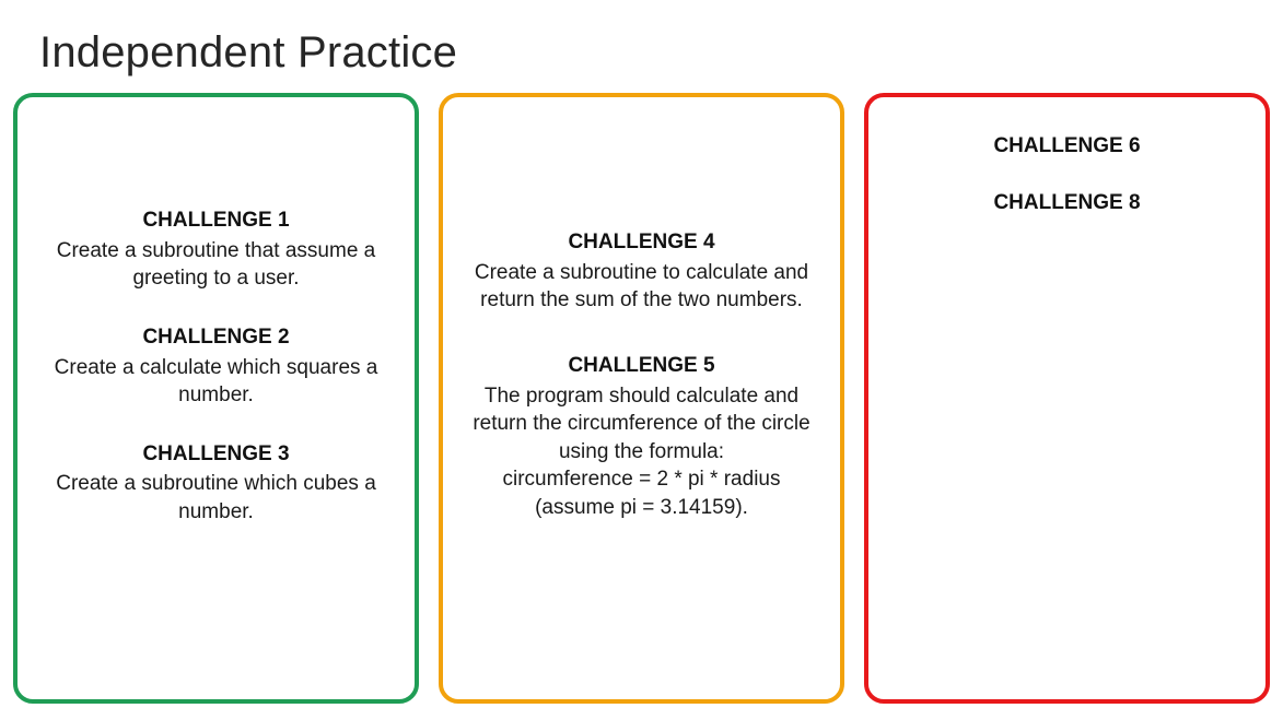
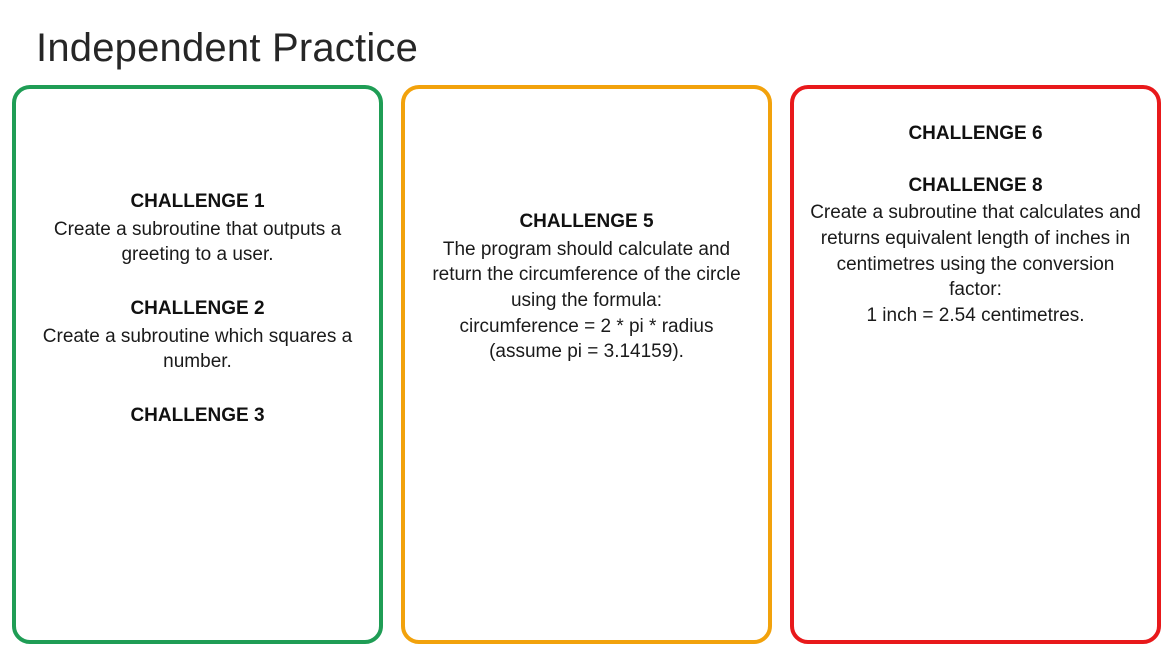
  Independent Practice
  CHALLENGE 1
- Create a subroutine that assume a greeting to a user.
+ Create a subroutine that outputs a greeting to a user.
  CHALLENGE 2
- Create a calculate which squares a number.
+ Create a subroutine which squares a number.
  CHALLENGE 3
- Create a subroutine which cubes a number.
- CHALLENGE 4
- Create a subroutine to calculate and return the sum of the two numbers.
  CHALLENGE 5
  The program should calculate and return the circumference of the circle using the formula:
  circumference = 2 * pi * radius
  (assume pi = 3.14159).
  CHALLENGE 6
  CHALLENGE 8
+ Create a subroutine that calculates and returns equivalent length of inches in centimetres using the conversion factor:
+ 1 inch = 2.54 centimetres.
